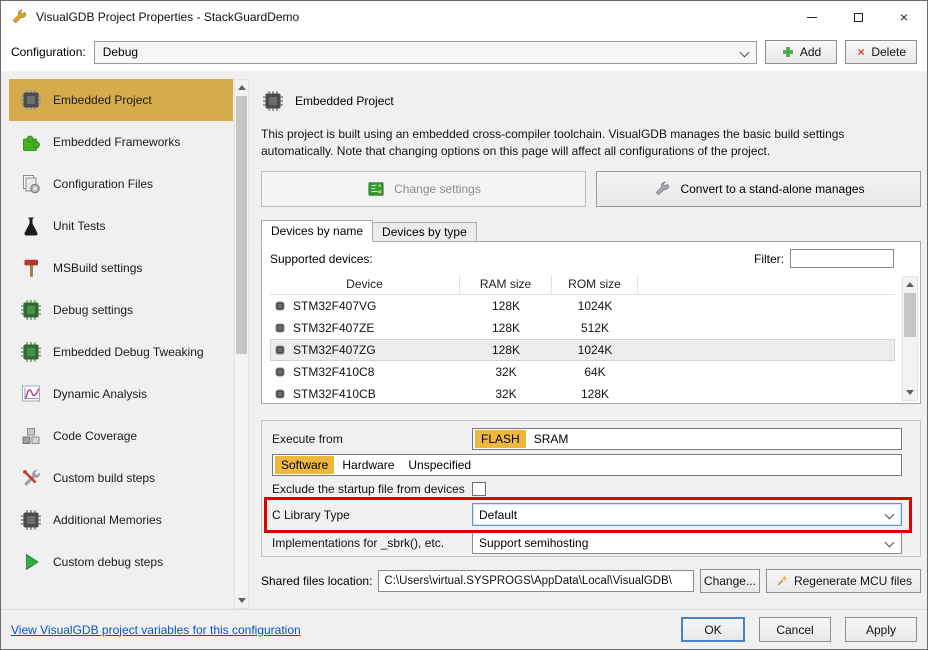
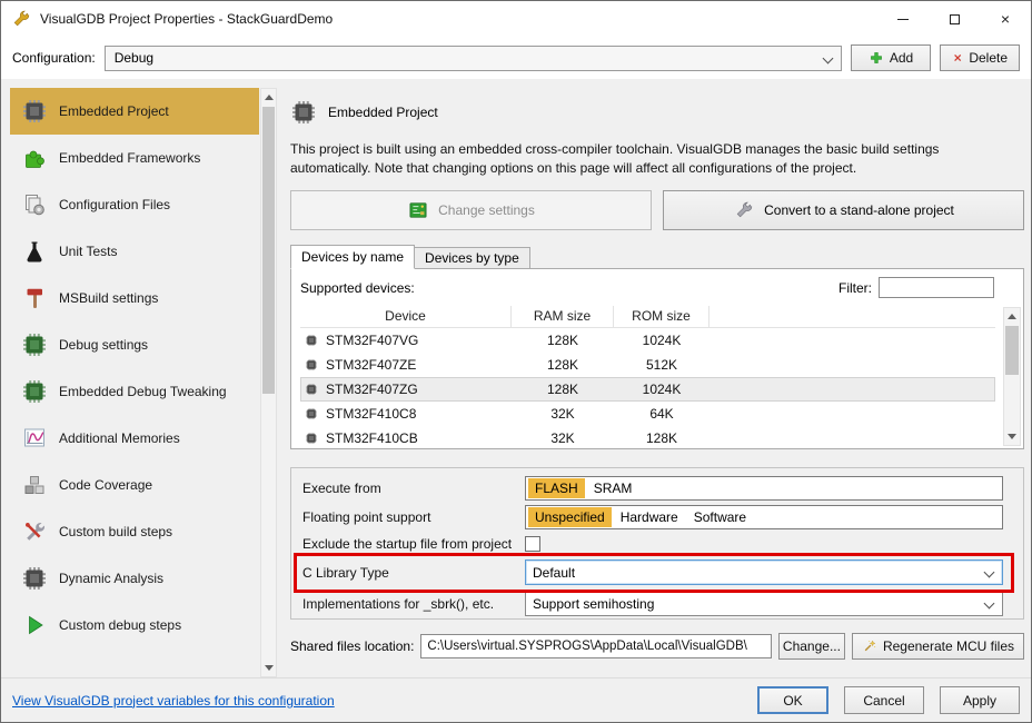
  VisualGDB Project Properties - StackGuardDemo
  ×
  Configuration:
  Debug
  Add
  Delete
  Embedded Project
  Embedded Frameworks
  Configuration Files
  Unit Tests
  MSBuild settings
  Debug settings
  Embedded Debug Tweaking
- Dynamic Analysis
+ Additional Memories
  Code Coverage
  Custom build steps
- Additional Memories
+ Dynamic Analysis
  Custom debug steps
  Embedded Project
  This project is built using an embedded cross-compiler toolchain. VisualGDB manages the basic build settings automatically. Note that changing options on this page will affect all configurations of the project.
  Change settings
- Convert to a stand-alone manages
+ Convert to a stand-alone project
  Devices by name
  Devices by type
  Supported devices:
  Filter:
  Device
  RAM size
  ROM size
  STM32F407VG
  128K
  1024K
  STM32F407ZE
  128K
  512K
  STM32F407ZG
  128K
  1024K
  STM32F410C8
  32K
  64K
  STM32F410CB
  32K
  128K
  Execute from
  FLASH
  SRAM
+ Floating point support
- Software
+ Unspecified
  Hardware
- Unspecified
+ Software
- Exclude the startup file from devices
+ Exclude the startup file from project
  C Library Type
  Default
  Implementations for _sbrk(), etc.
  Support semihosting
  Shared files location:
  C:\Users\virtual.SYSPROGS\AppData\Local\VisualGDB\
  Change...
  Regenerate MCU files
  View VisualGDB project variables for this configuration
  OK
  Cancel
  Apply
